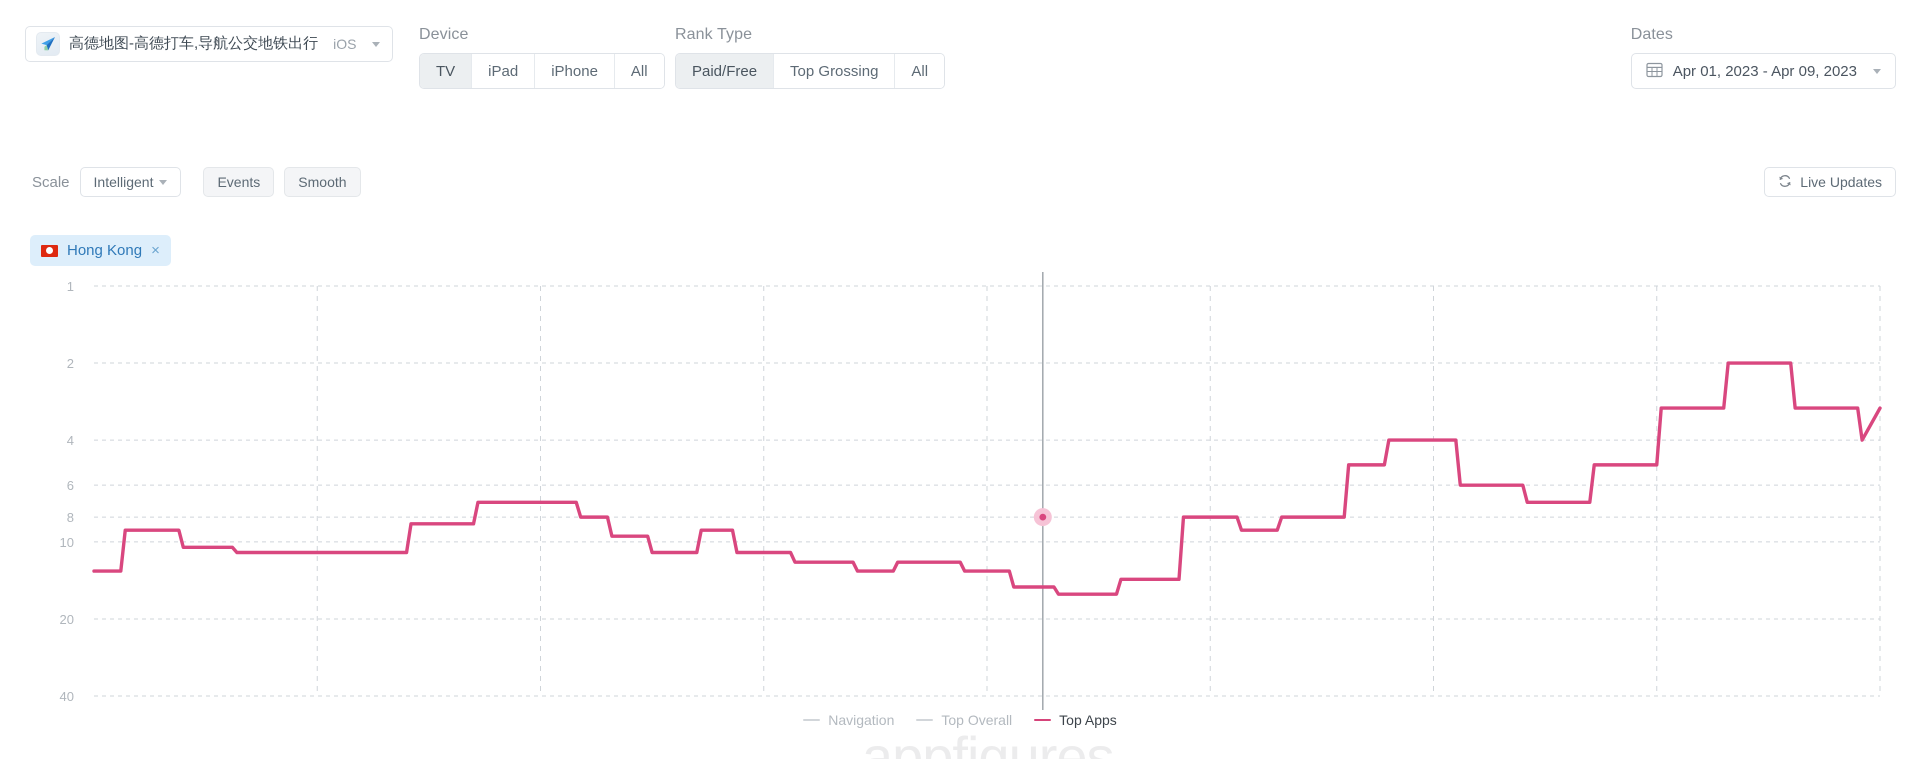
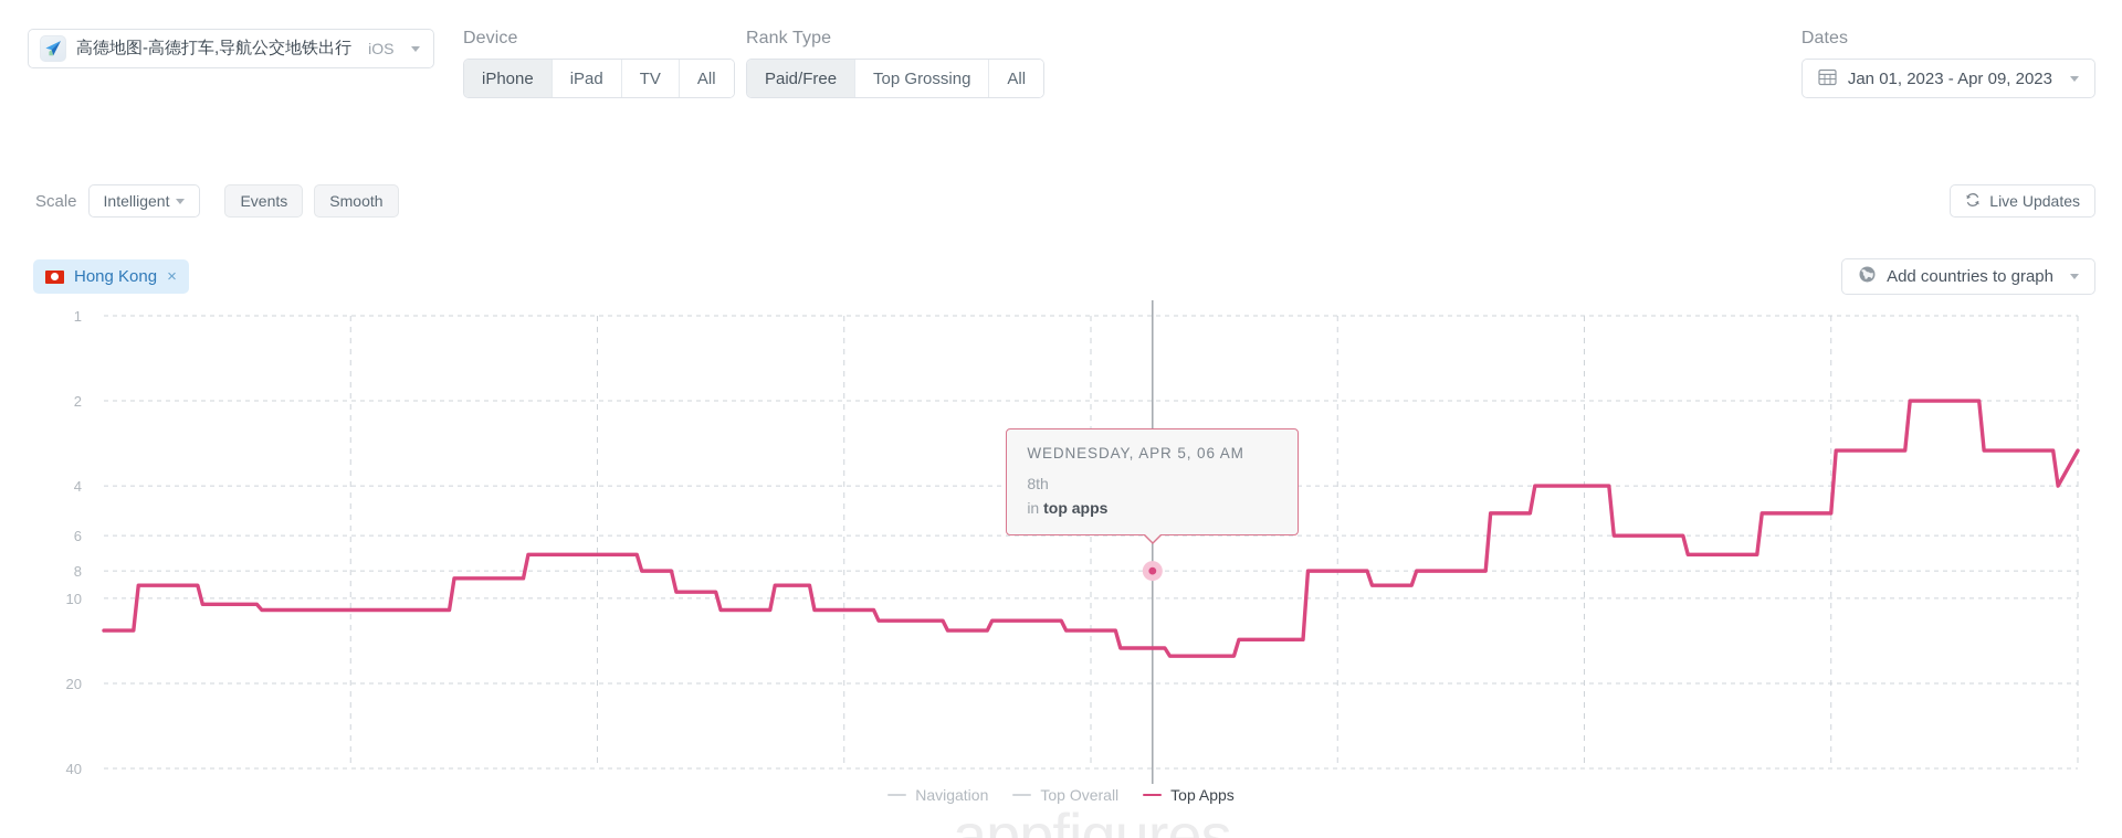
  高德地图-高德打车,导航公交地铁出行
  iOS
  Device
- TV
+ iPhone
  iPad
- iPhone
+ TV
  All
  Rank Type
  Paid/Free
  Top Grossing
  All
  Dates
- Apr 01, 2023 - Apr 09, 2023
+ Jan 01, 2023 - Apr 09, 2023
  Scale
  Intelligent
  Events
  Smooth
  Live Updates
  Hong Kong
  ×
+ Add countries to graph
  appfigures
  1
  2
  4
  6
  8
  10
  20
  40
+ WEDNESDAY, APR 5, 06 AM
+ 8th
+ in top apps
  Navigation
  Top Overall
  Top Apps
